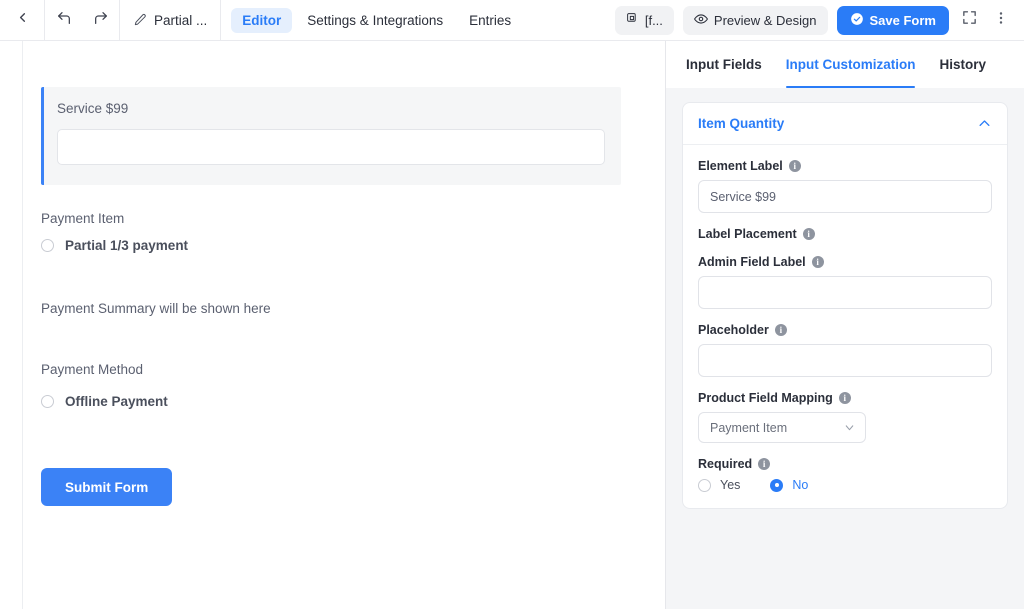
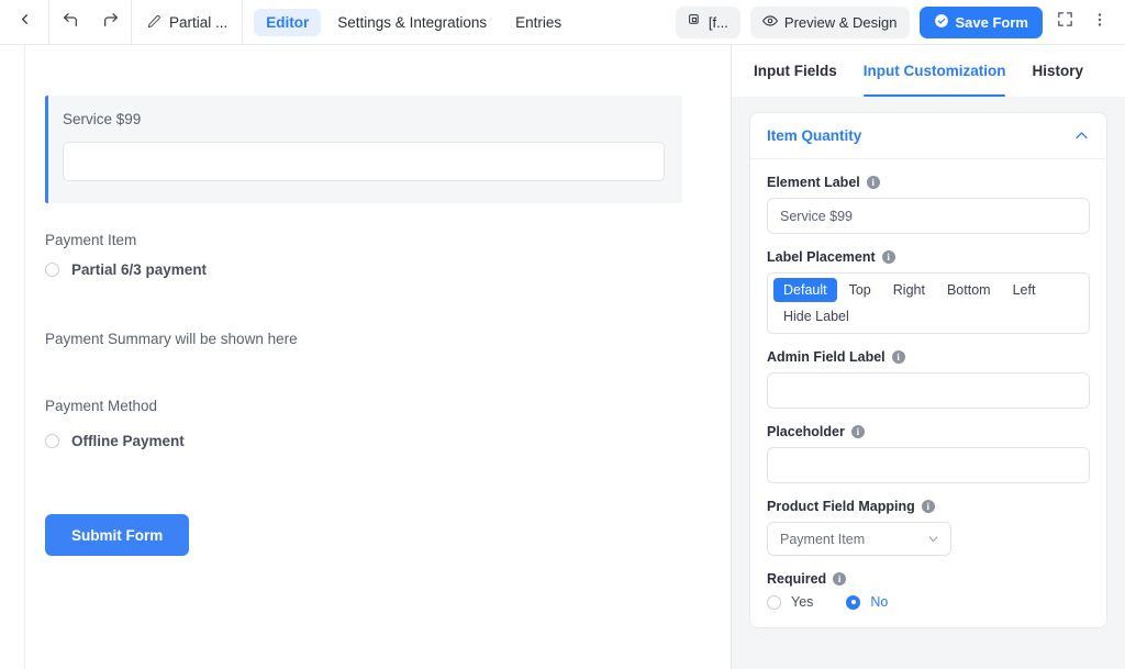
  Partial ...
  Editor
  Settings & Integrations
  Entries
  [f...
  Preview & Design
  Save Form
  Service $99
  Payment Item
- Partial 1/3 payment
+ Partial 6/3 payment
  Payment Summary will be shown here
  Payment Method
  Offline Payment
  Submit Form
  Input Fields
  Input Customization
  History
  Item Quantity
  Element Label
  i
  Service $99
  Label Placement
  i
+ Default
+ Top
+ Right
+ Bottom
+ Left
+ Hide Label
  Admin Field Label
  i
  Placeholder
  i
  Product Field Mapping
  i
  Payment Item
  Required
  i
  Yes
  No
